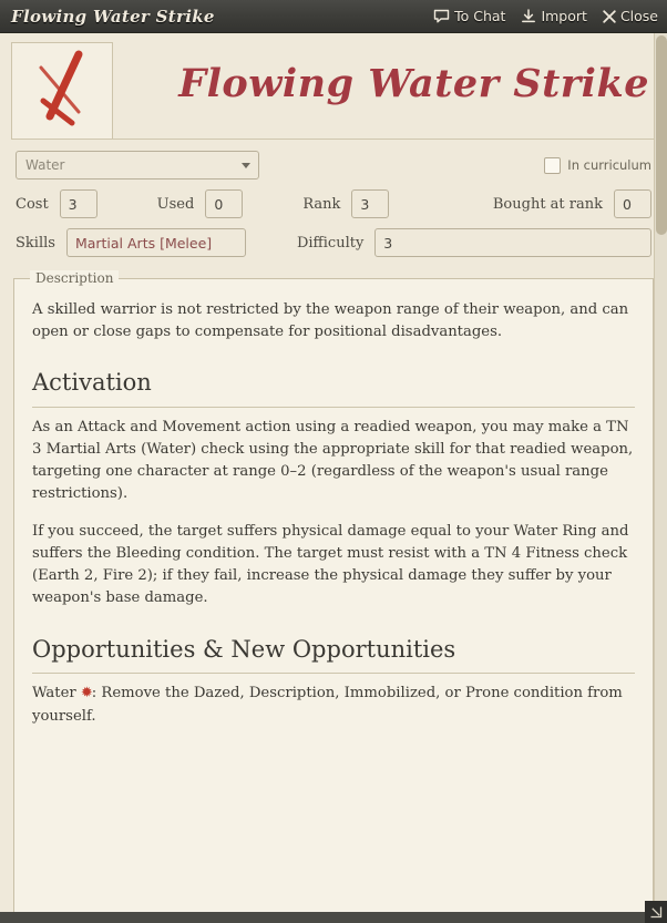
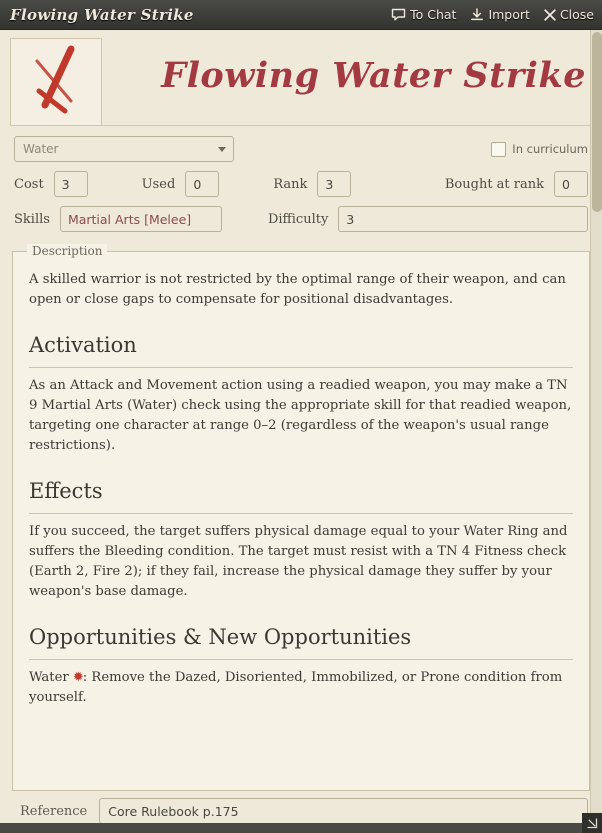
  Flowing Water Strike
  To Chat
  Import
  Close
  Flowing Water Strike
  Water
  In curriculum
  Cost
  3
  Used
  0
  Rank
  3
  Bought at rank
  0
  Skills
  Martial Arts [Melee]
  Difficulty
  3
  Description
- A skilled warrior is not restricted by the weapon range of their weapon, and can open or close gaps to compensate for positional disadvantages.
+ A skilled warrior is not restricted by the optimal range of their weapon, and can open or close gaps to compensate for positional disadvantages.
  Activation
- As an Attack and Movement action using a readied weapon, you may make a TN 3 Martial Arts (Water) check using the appropriate skill for that readied weapon, targeting one character at range 0–2 (regardless of the weapon's usual range restrictions).
+ As an Attack and Movement action using a readied weapon, you may make a TN 9 Martial Arts (Water) check using the appropriate skill for that readied weapon, targeting one character at range 0–2 (regardless of the weapon's usual range restrictions).
+ Effects
  If you succeed, the target suffers physical damage equal to your Water Ring and suffers the Bleeding condition. The target must resist with a TN 4 Fitness check (Earth 2, Fire 2); if they fail, increase the physical damage they suffer by your weapon's base damage.
  Opportunities & New Opportunities
- Water ✹: Remove the Dazed, Description, Immobilized, or Prone condition from yourself.
+ Water ✹: Remove the Dazed, Disoriented, Immobilized, or Prone condition from yourself.
+ Reference
+ Core Rulebook p.175
